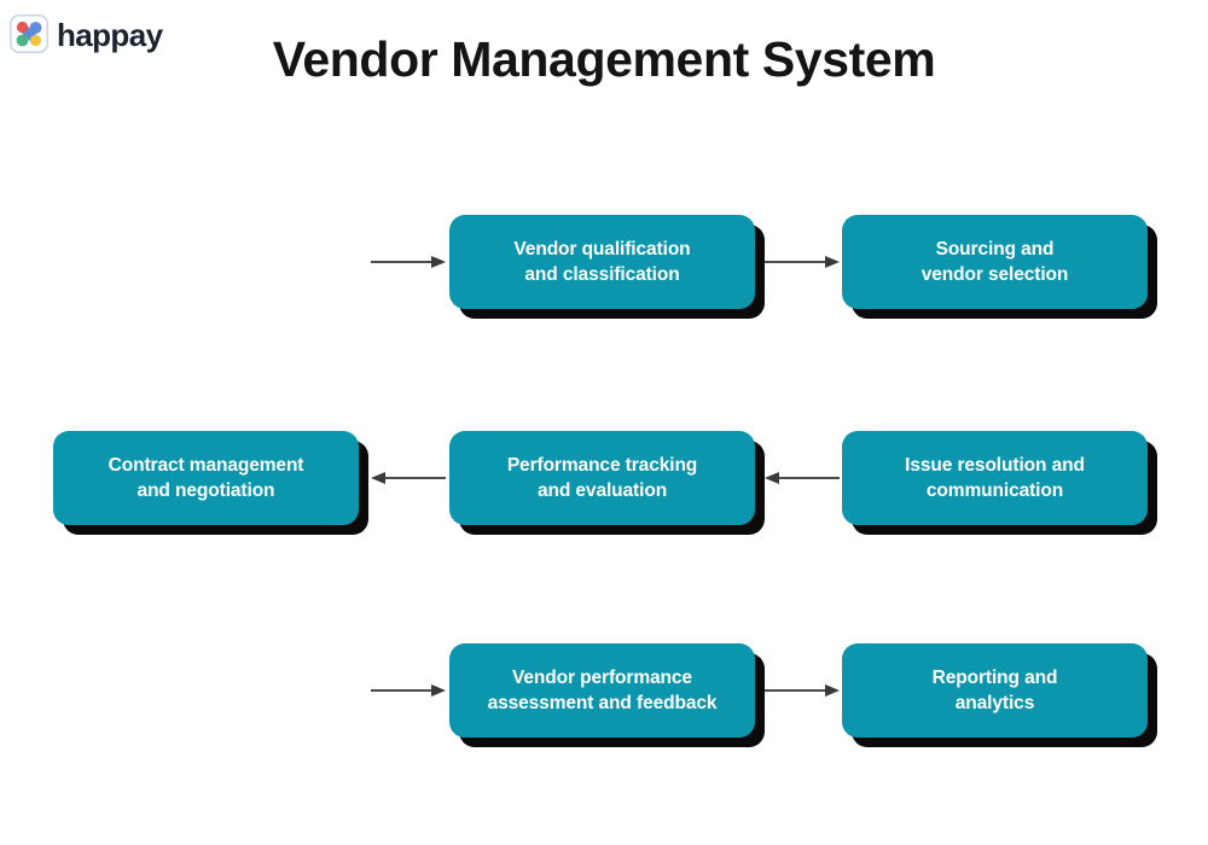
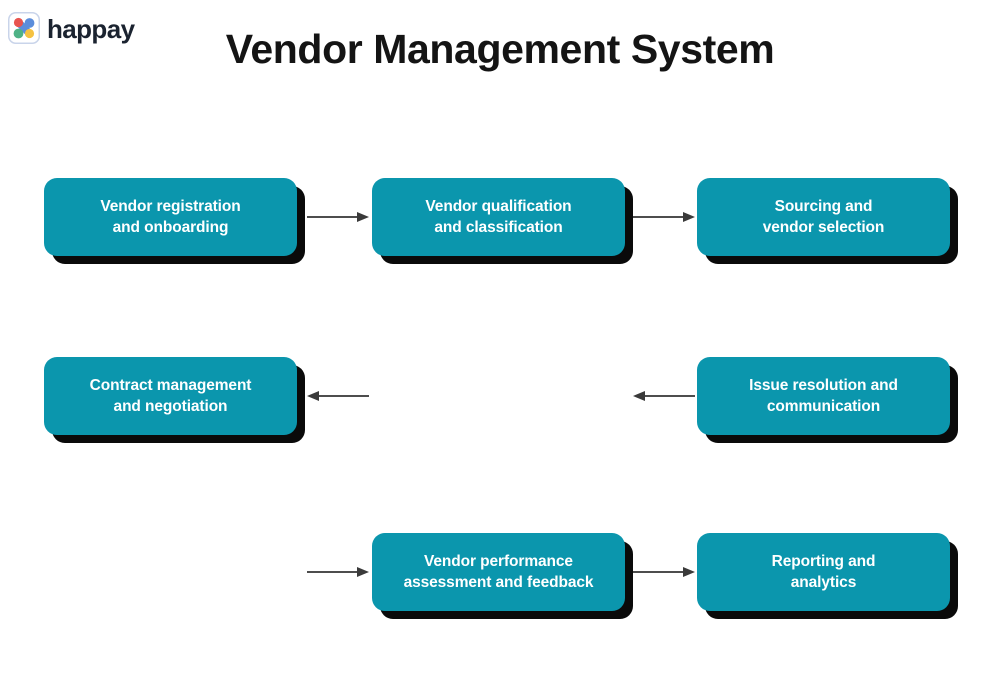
  happay
  Vendor Management System
+ Vendor registration
+ and onboarding
  Vendor qualification
  and classification
  Sourcing and
  vendor selection
  Contract management
  and negotiation
- Performance tracking
- and evaluation
  Issue resolution and
  communication
  Vendor performance
  assessment and feedback
  Reporting and
  analytics
